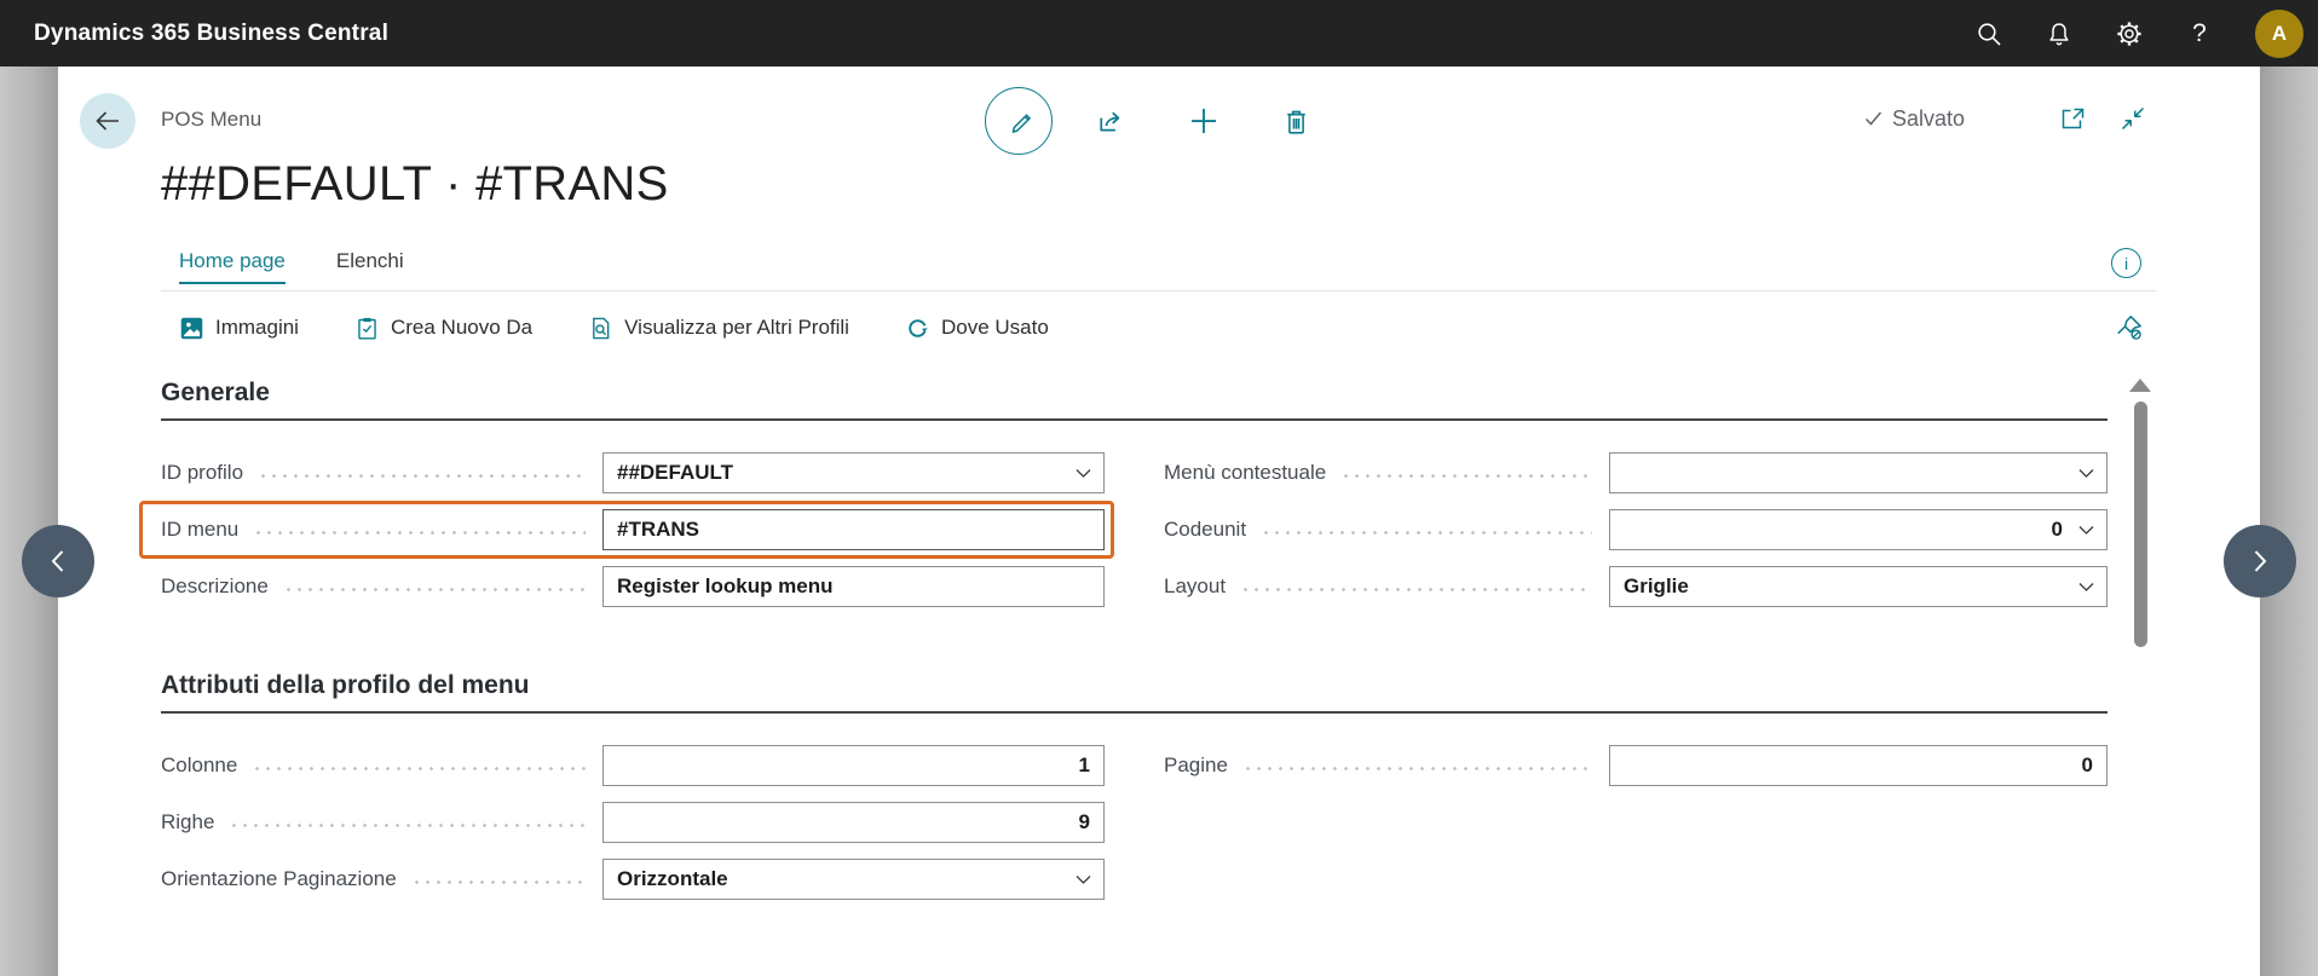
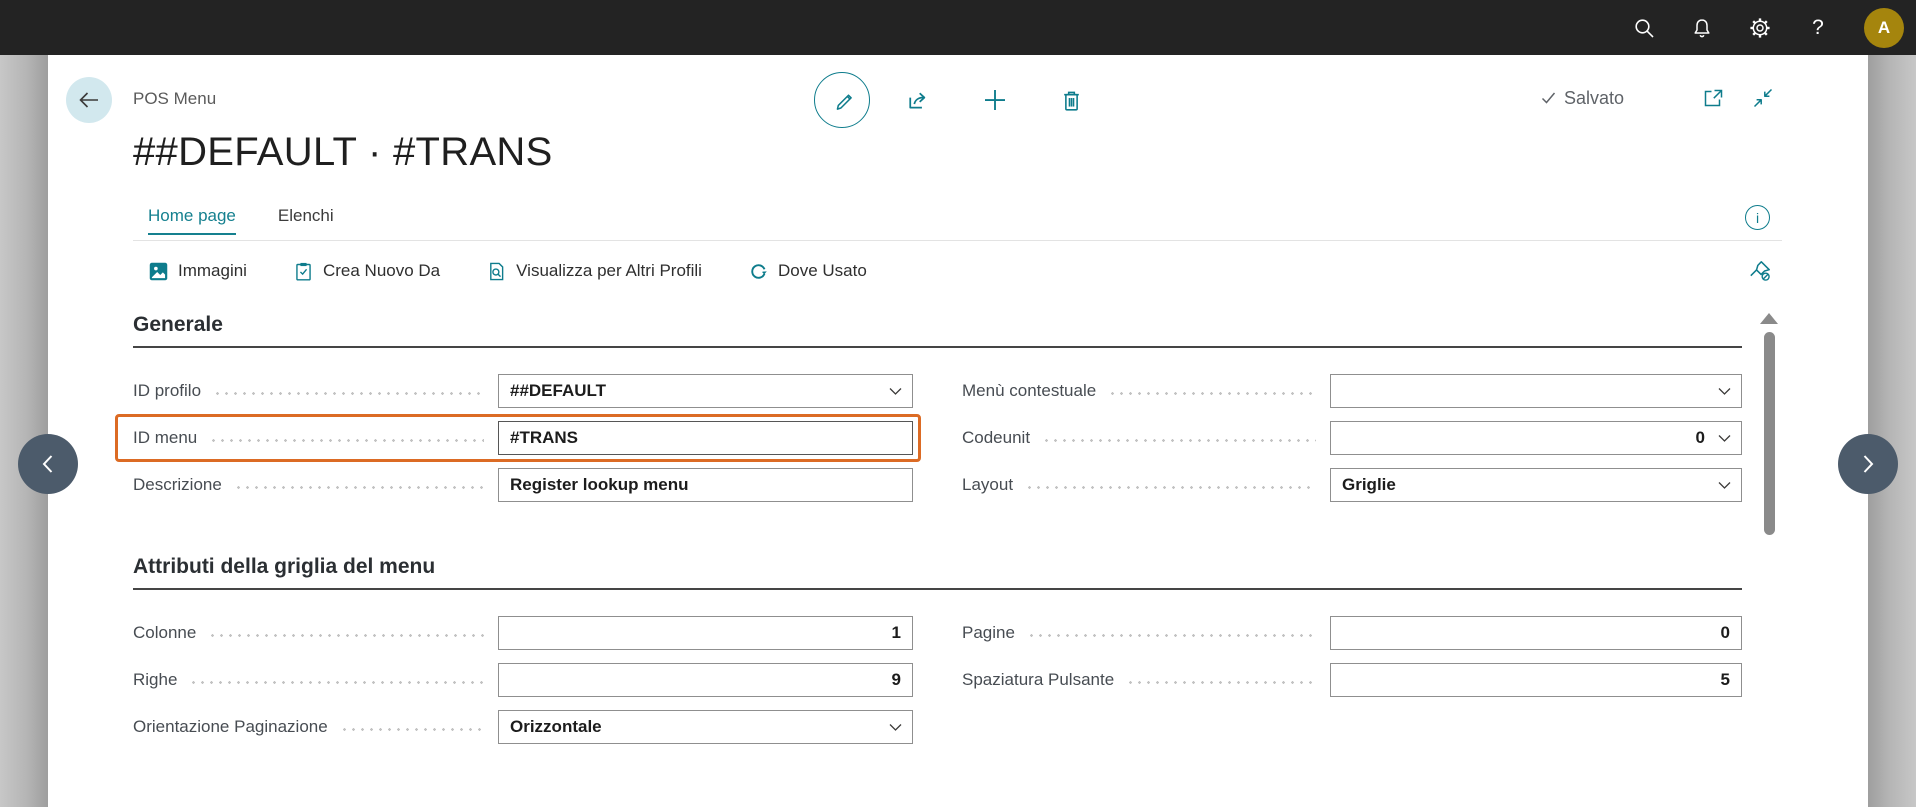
- Dynamics 365 Business Central
  ?
  A
  POS Menu
  ##DEFAULT · #TRANS
  Salvato
  Home page
  Elenchi
  i
  Immagini
  Crea Nuovo Da
  Visualizza per Altri Profili
  Dove Usato
  Generale
  ID profilo
  ##DEFAULT
  ID menu
  #TRANS
  Descrizione
  Register lookup menu
  Menù contestuale
  Codeunit
  0
  Layout
  Griglie
- Attributi della profilo del menu
+ Attributi della griglia del menu
  Colonne
  1
  Righe
  9
  Orientazione Paginazione
  Orizzontale
  Pagine
  0
+ Spaziatura Pulsante
+ 5
